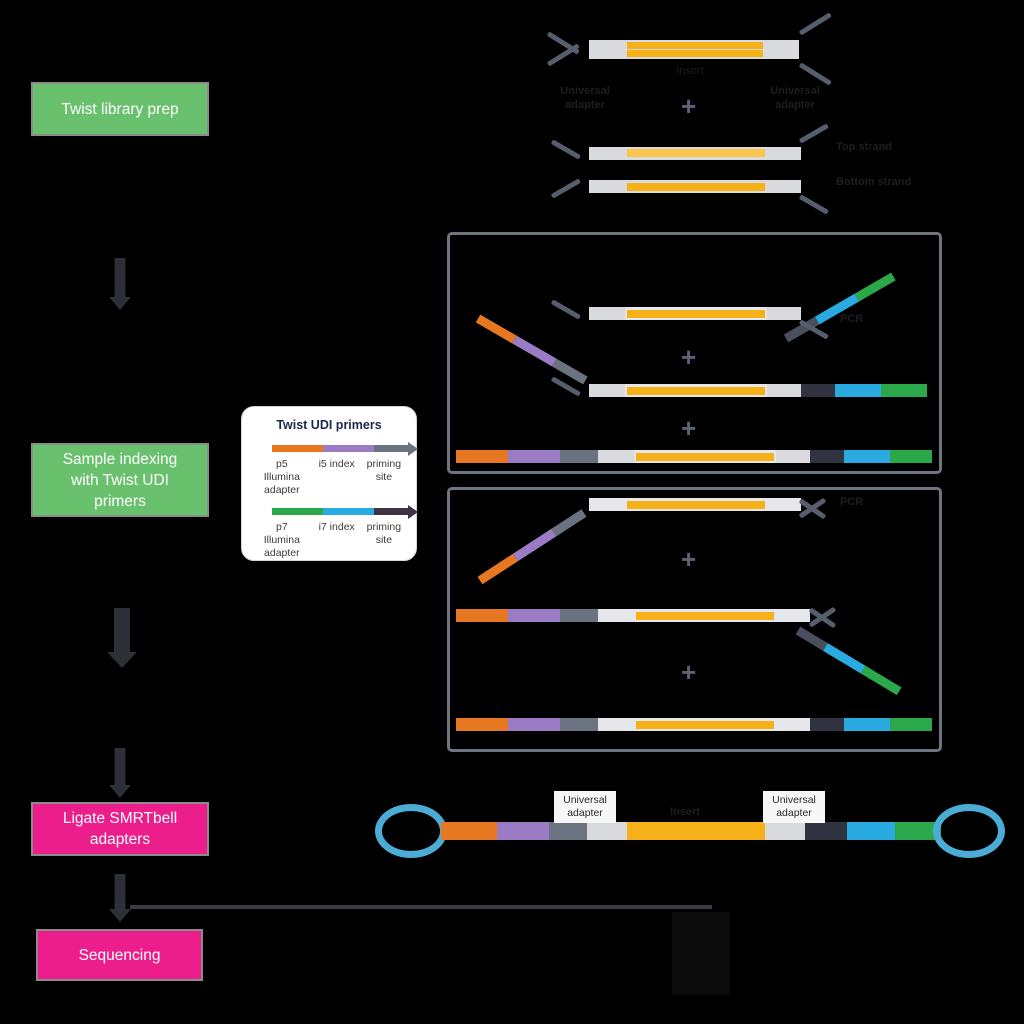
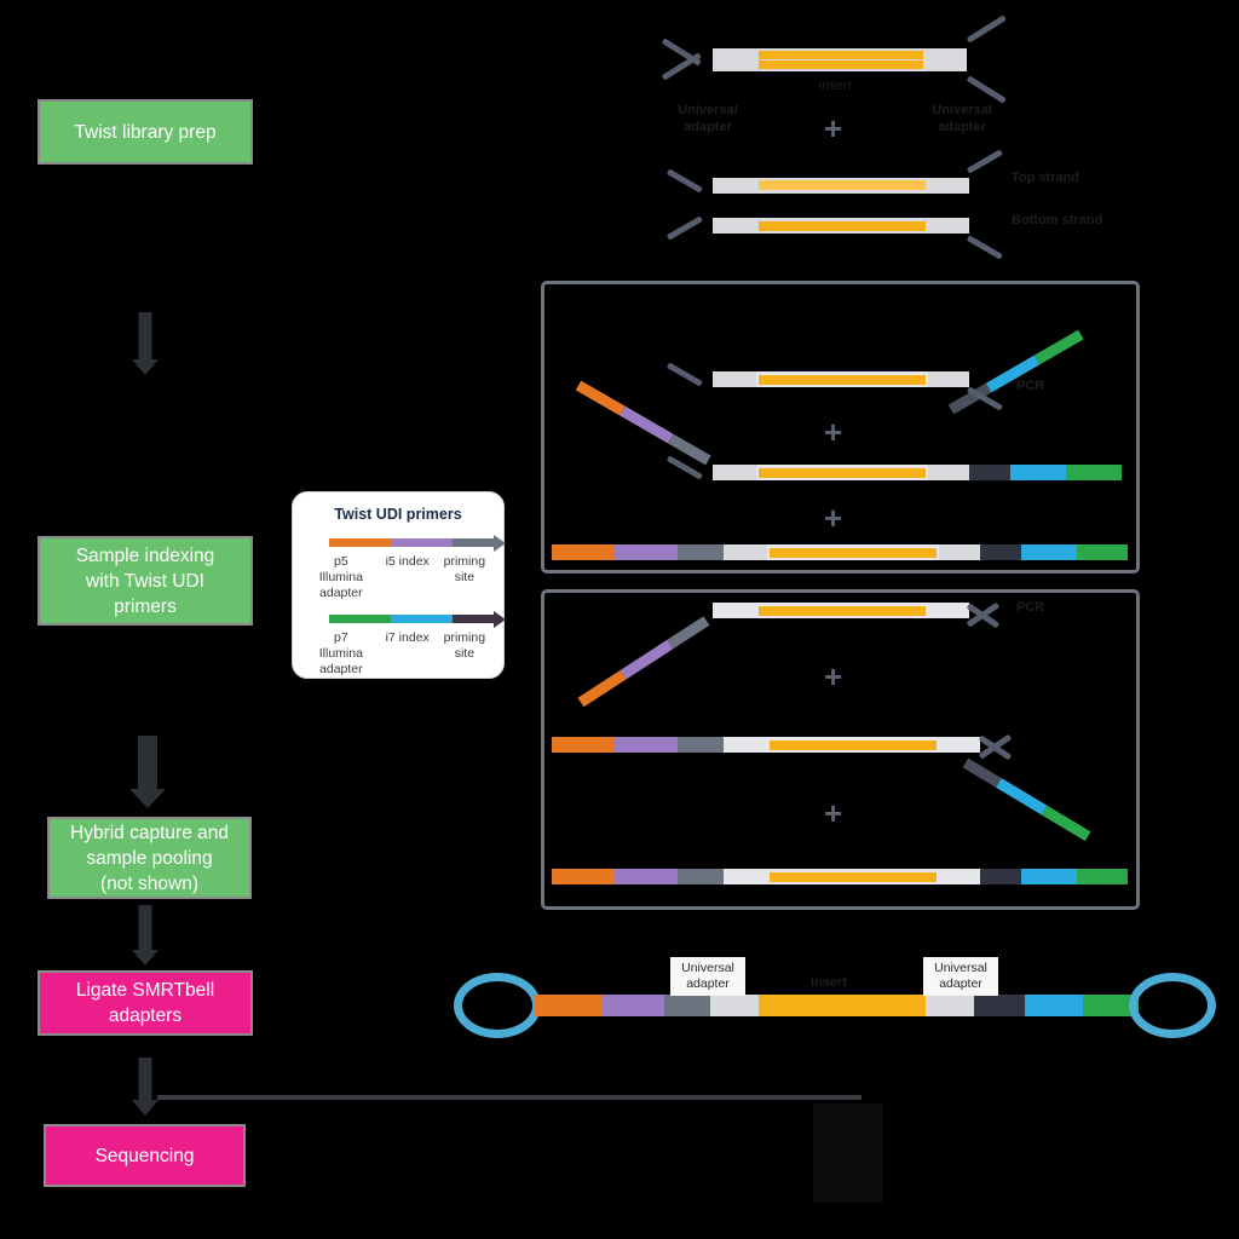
  Twist library prep
  Sample indexing
  with Twist UDI
  primers
+ Hybrid capture and
+ sample pooling
+ (not shown)
  Ligate SMRTbell
  adapters
  Sequencing
  Twist UDI primers
  p5
  Illumina
  adapter
  i5 index
  priming
  site
  p7
  Illumina
  adapter
  i7 index
  priming
  site
  Insert
  Universal
  adapter
  Universal
  adapter
  +
  Top strand
  Bottom strand
  PCR
  +
  +
  PCR
  +
  +
  Universal
  adapter
  Universal
  adapter
  Insert
